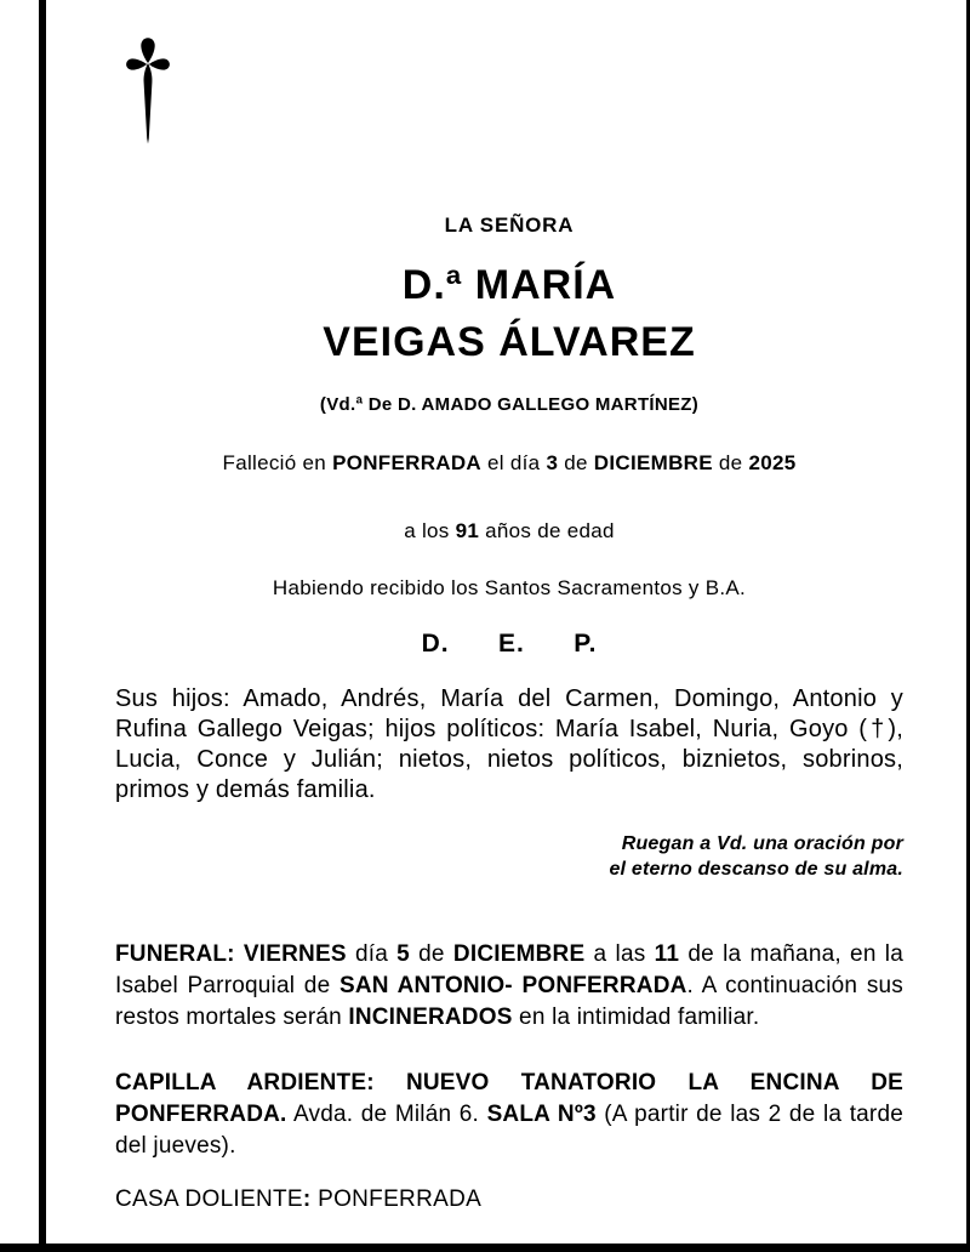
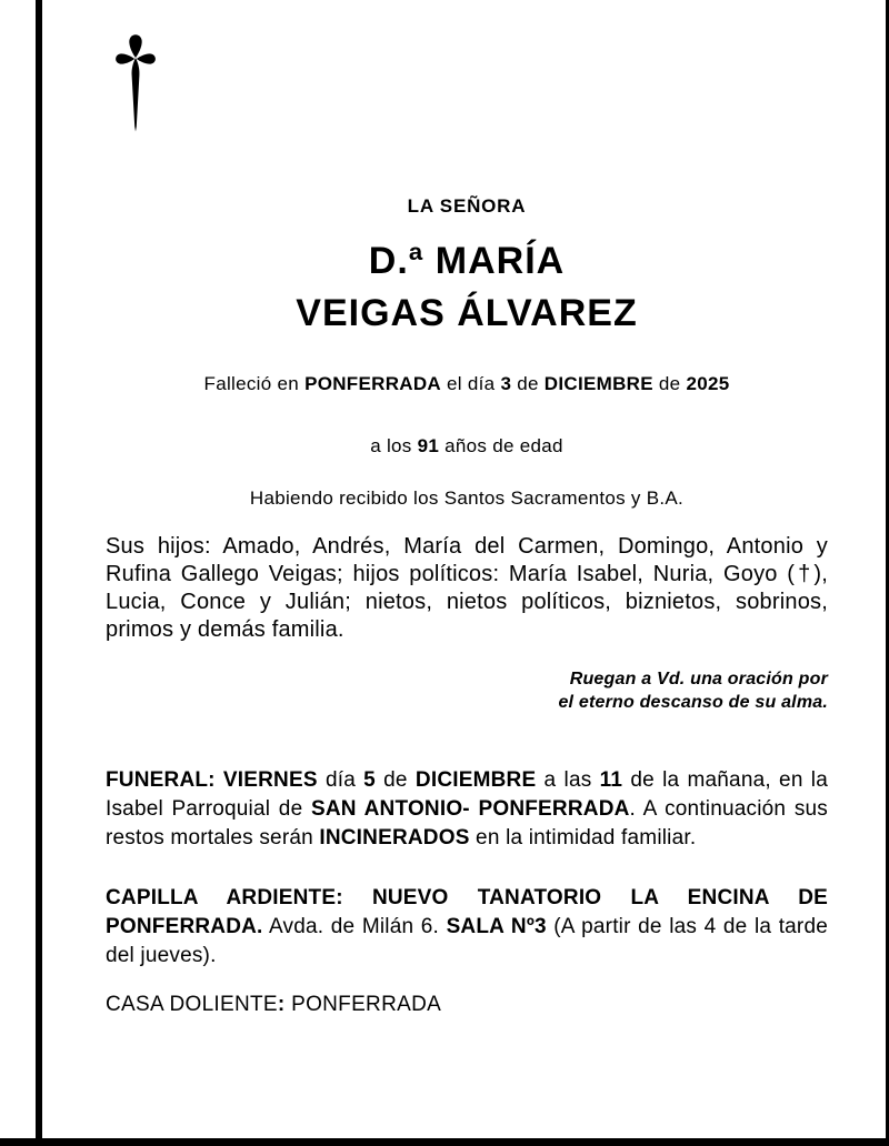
  LA SEÑORA
  D.ª MARÍA
  VEIGAS ÁLVAREZ
- (Vd.ª De D. AMADO GALLEGO MARTÍNEZ)
  Falleció en PONFERRADA el día 3 de DICIEMBRE de 2025
  a los 91 años de edad
  Habiendo recibido los Santos Sacramentos y B.A.
- D. E. P.
  Sus hijos: Amado, Andrés, María del Carmen, Domingo, Antonio y Rufina Gallego Veigas; hijos políticos: María Isabel, Nuria, Goyo (†), Lucia, Conce y Julián; nietos, nietos políticos, biznietos, sobrinos, primos y demás familia.
  Ruegan a Vd. una oración por
  el eterno descanso de su alma.
  FUNERAL: VIERNES día 5 de DICIEMBRE a las 11 de la mañana, en la Isabel Parroquial de SAN ANTONIO- PONFERRADA. A continuación sus restos mortales serán INCINERADOS en la intimidad familiar.
- CAPILLA ARDIENTE: NUEVO TANATORIO LA ENCINA DE PONFERRADA. Avda. de Milán 6. SALA Nº3 (A partir de las 2 de la tarde del jueves).
+ CAPILLA ARDIENTE: NUEVO TANATORIO LA ENCINA DE PONFERRADA. Avda. de Milán 6. SALA Nº3 (A partir de las 4 de la tarde del jueves).
  CASA DOLIENTE: PONFERRADA
